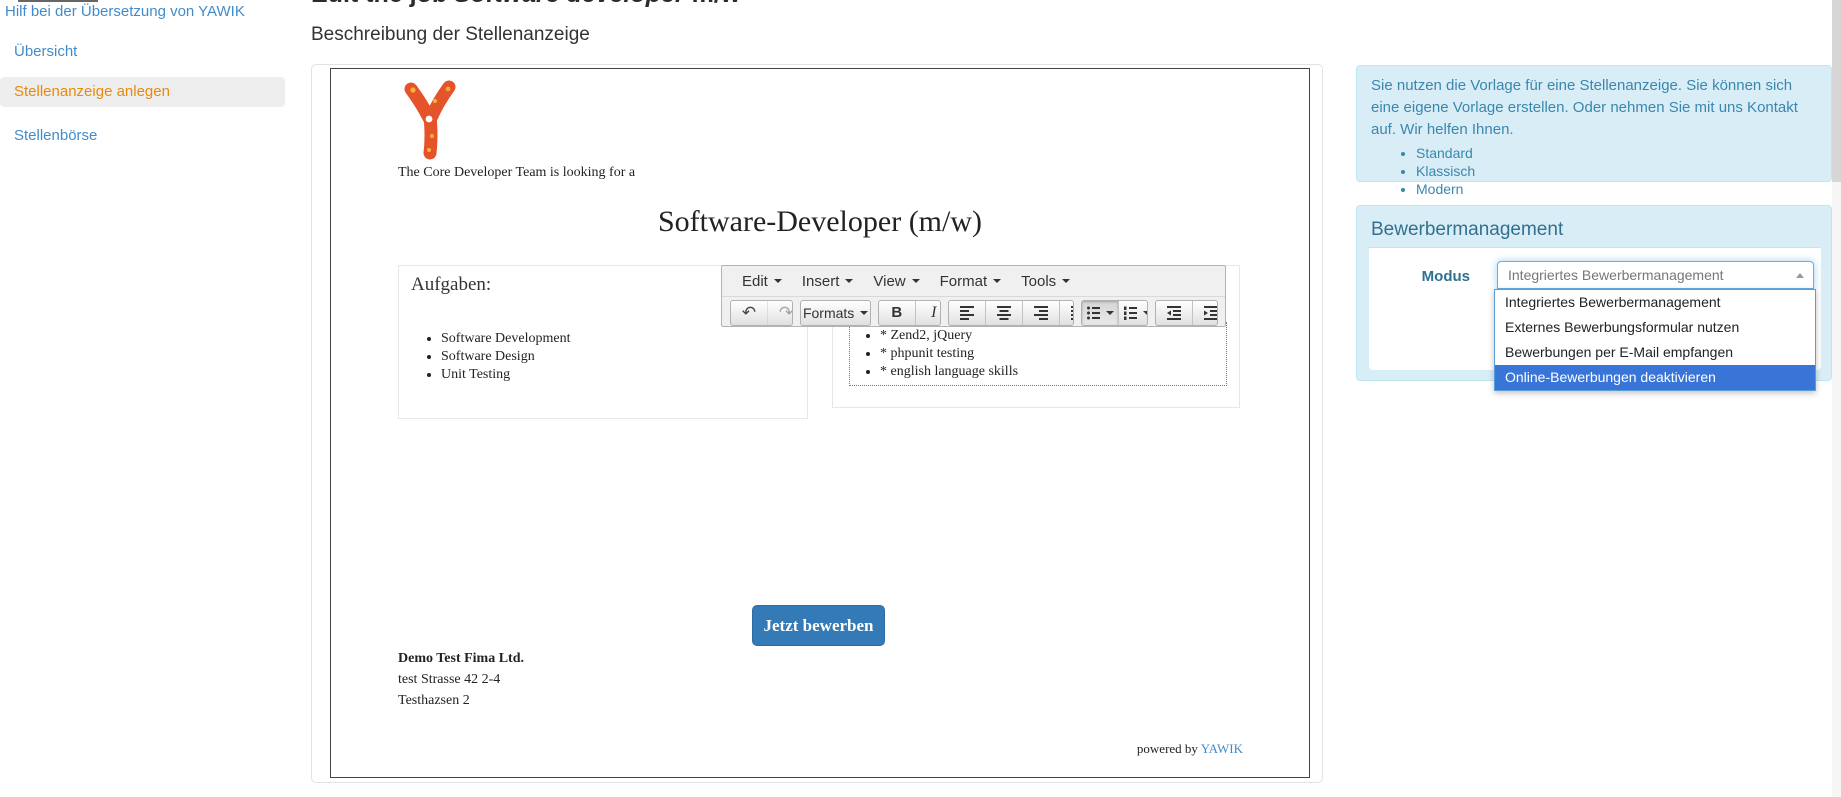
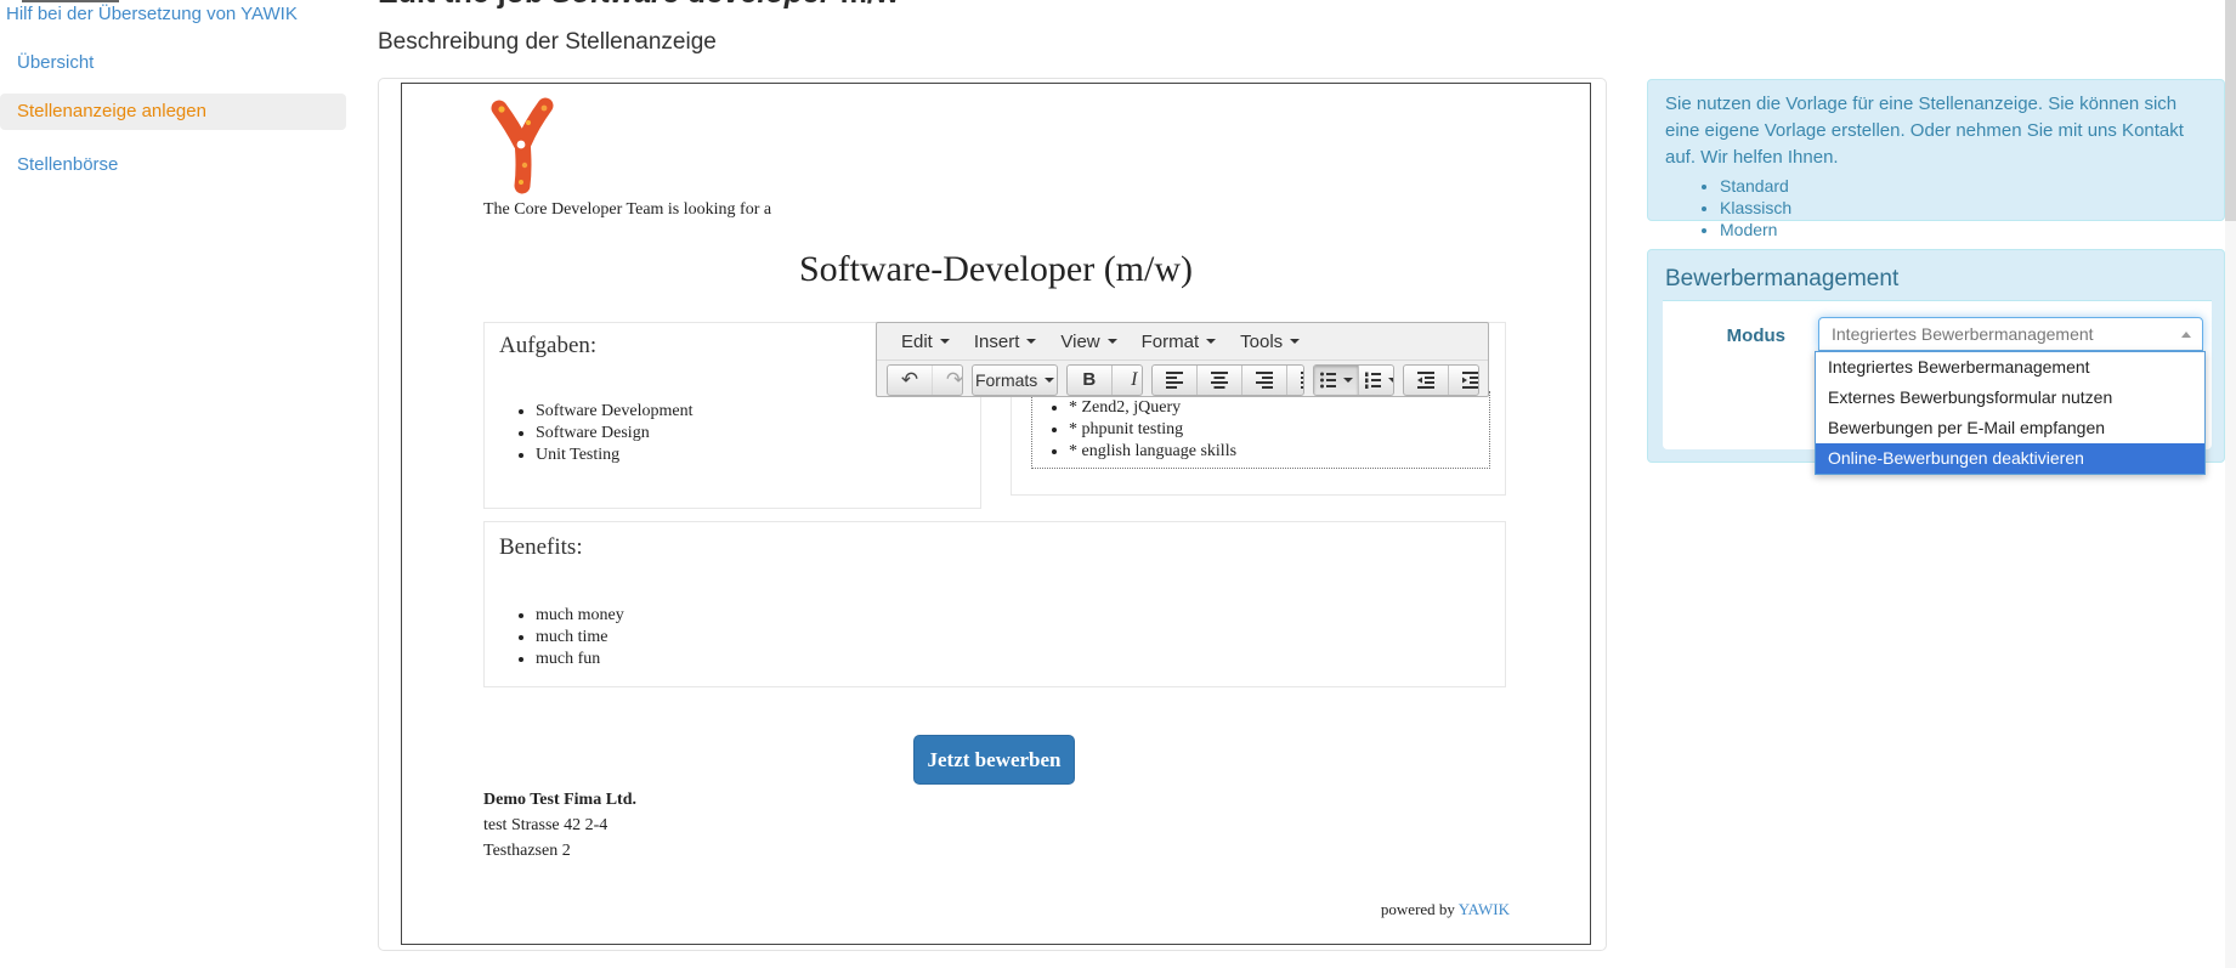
  Hilf bei der Übersetzung von YAWIK
  Übersicht
  Stellenanzeige anlegen
  Stellenbörse
  Beschreibung der Stellenanzeige
  The Core Developer Team is looking for a
  Software-Developer (m/w)
  Aufgaben:
  Software Development
  Software Design
  Unit Testing
  * Zend2, jQuery
  * phpunit testing
  * english language skills
+ Benefits:
+ much money
+ much time
+ much fun
  Jetzt bewerben
  Demo Test Fima Ltd.
  test Strasse 42 2-4
  Testhazsen 2
  powered by YAWIK
  Edit
  Insert
  View
  Format
  Tools
  ↶
  ↷
  Formats
  B
  I
  Sie nutzen die Vorlage für eine Stellenanzeige. Sie können sich eine eigene Vorlage erstellen. Oder nehmen Sie mit uns Kontakt auf. Wir helfen Ihnen.
  Standard
  Klassisch
  Modern
  Bewerbermanagement
  Modus
  Integriertes Bewerbermanagement
  Integriertes Bewerbermanagement
  Externes Bewerbungsformular nutzen
  Bewerbungen per E-Mail empfangen
  Online-Bewerbungen deaktivieren
